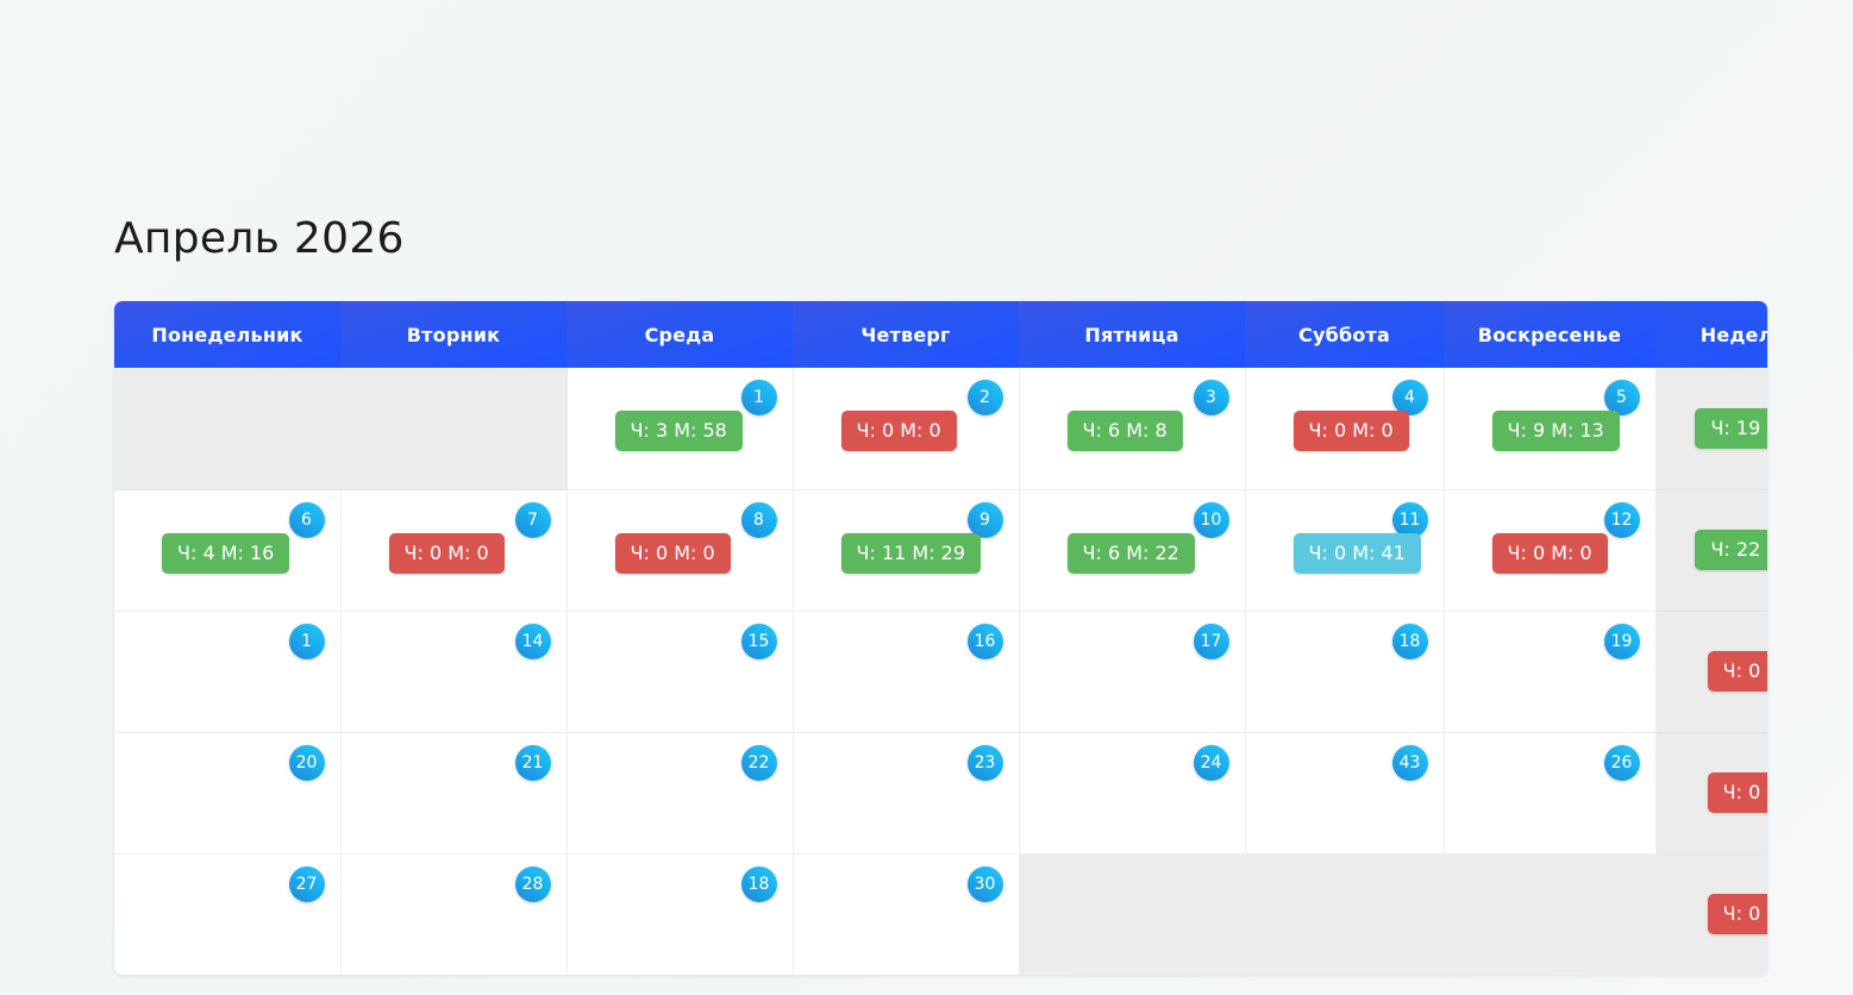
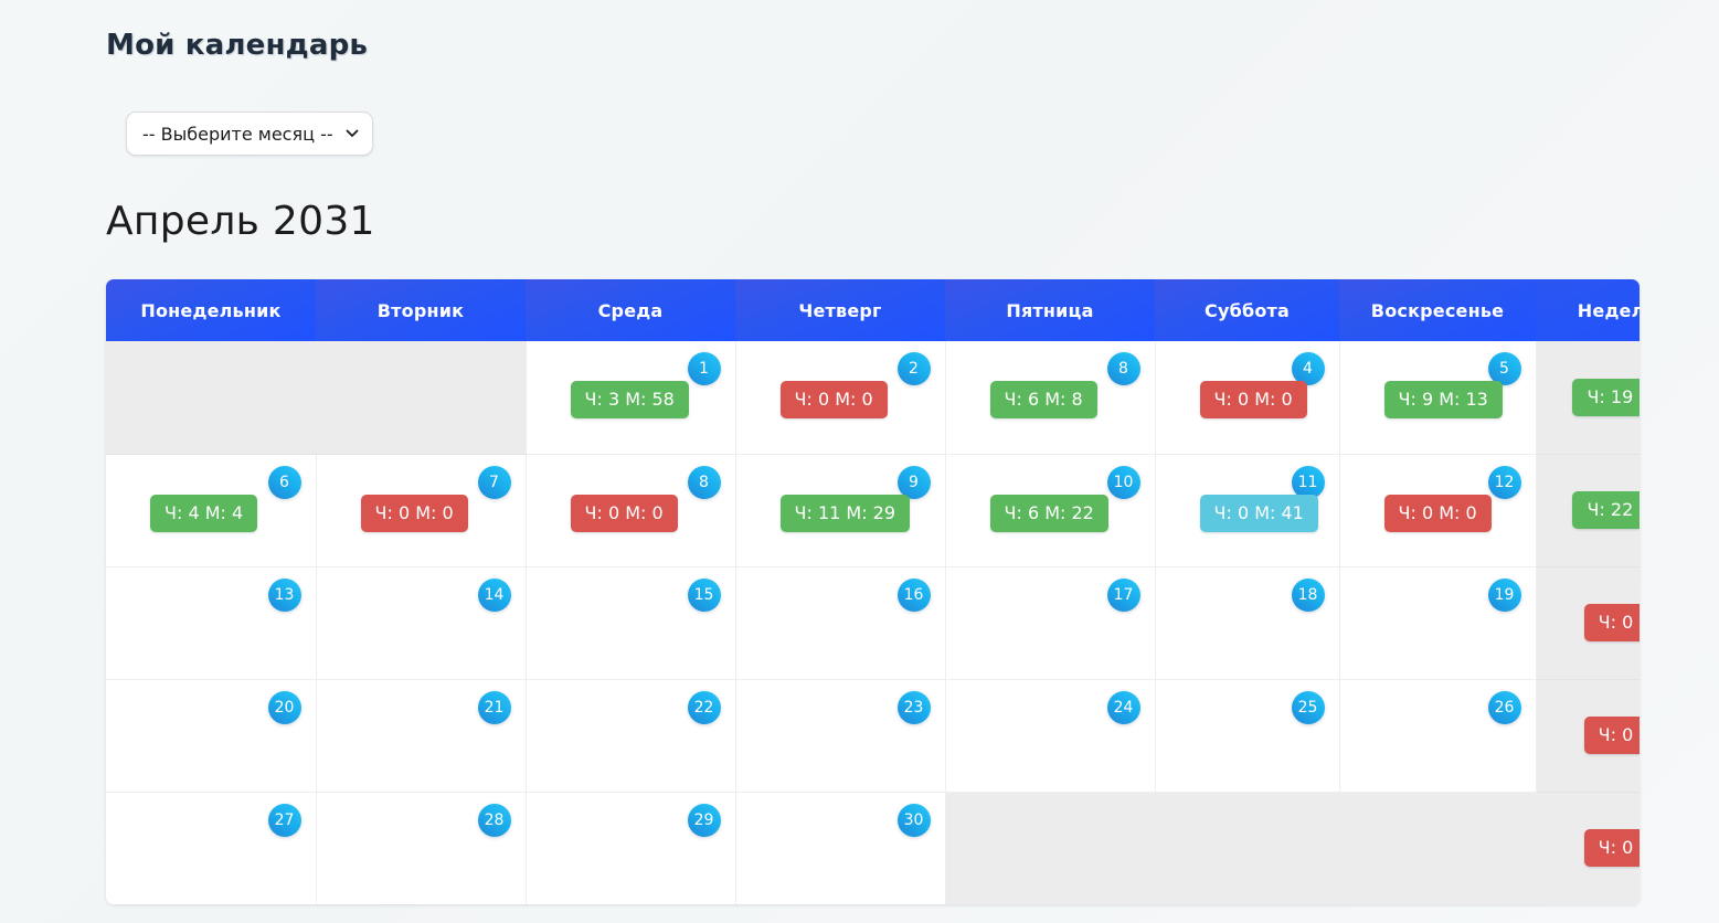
+ Мой календарь
+ -- Выберите месяц --
- Апрель 2026
+ Апрель 2031
  Понедельник	Вторник	Среда	Четверг	Пятница	Суббота	Воскресенье	Недел
- 		1Ч: 3 М: 58	2Ч: 0 М: 0	3Ч: 6 М: 8	4Ч: 0 М: 0	5Ч: 9 М: 13	Ч: 19
+ 		1Ч: 3 М: 58	2Ч: 0 М: 0	8Ч: 6 М: 8	4Ч: 0 М: 0	5Ч: 9 М: 13	Ч: 19
- 6Ч: 4 М: 16	7Ч: 0 М: 0	8Ч: 0 М: 0	9Ч: 11 М: 29	10Ч: 6 М: 22	11Ч: 0 М: 41	12Ч: 0 М: 0	Ч: 22
+ 6Ч: 4 М: 4	7Ч: 0 М: 0	8Ч: 0 М: 0	9Ч: 11 М: 29	10Ч: 6 М: 22	11Ч: 0 М: 41	12Ч: 0 М: 0	Ч: 22
- 1	14	15	16	17	18	19	Ч: 0
+ 13	14	15	16	17	18	19	Ч: 0
- 20	21	22	23	24	43	26	Ч: 0
+ 20	21	22	23	24	25	26	Ч: 0
- 27	28	18	30				Ч: 0
+ 27	28	29	30				Ч: 0
